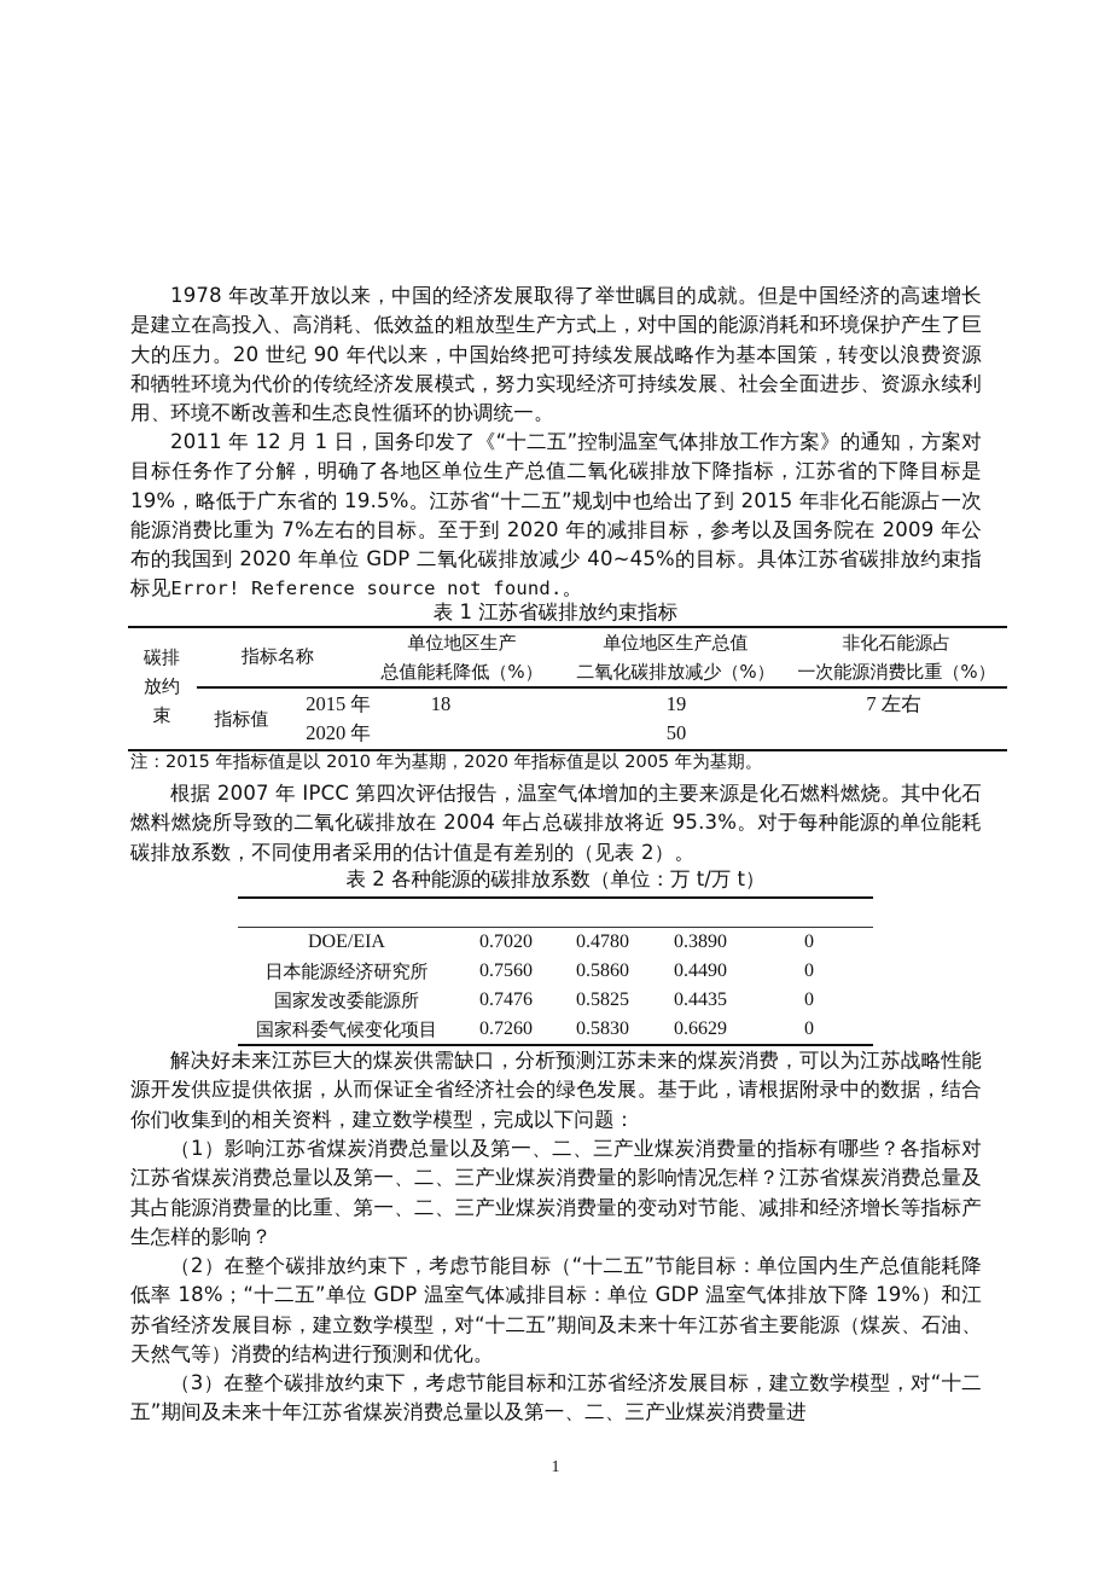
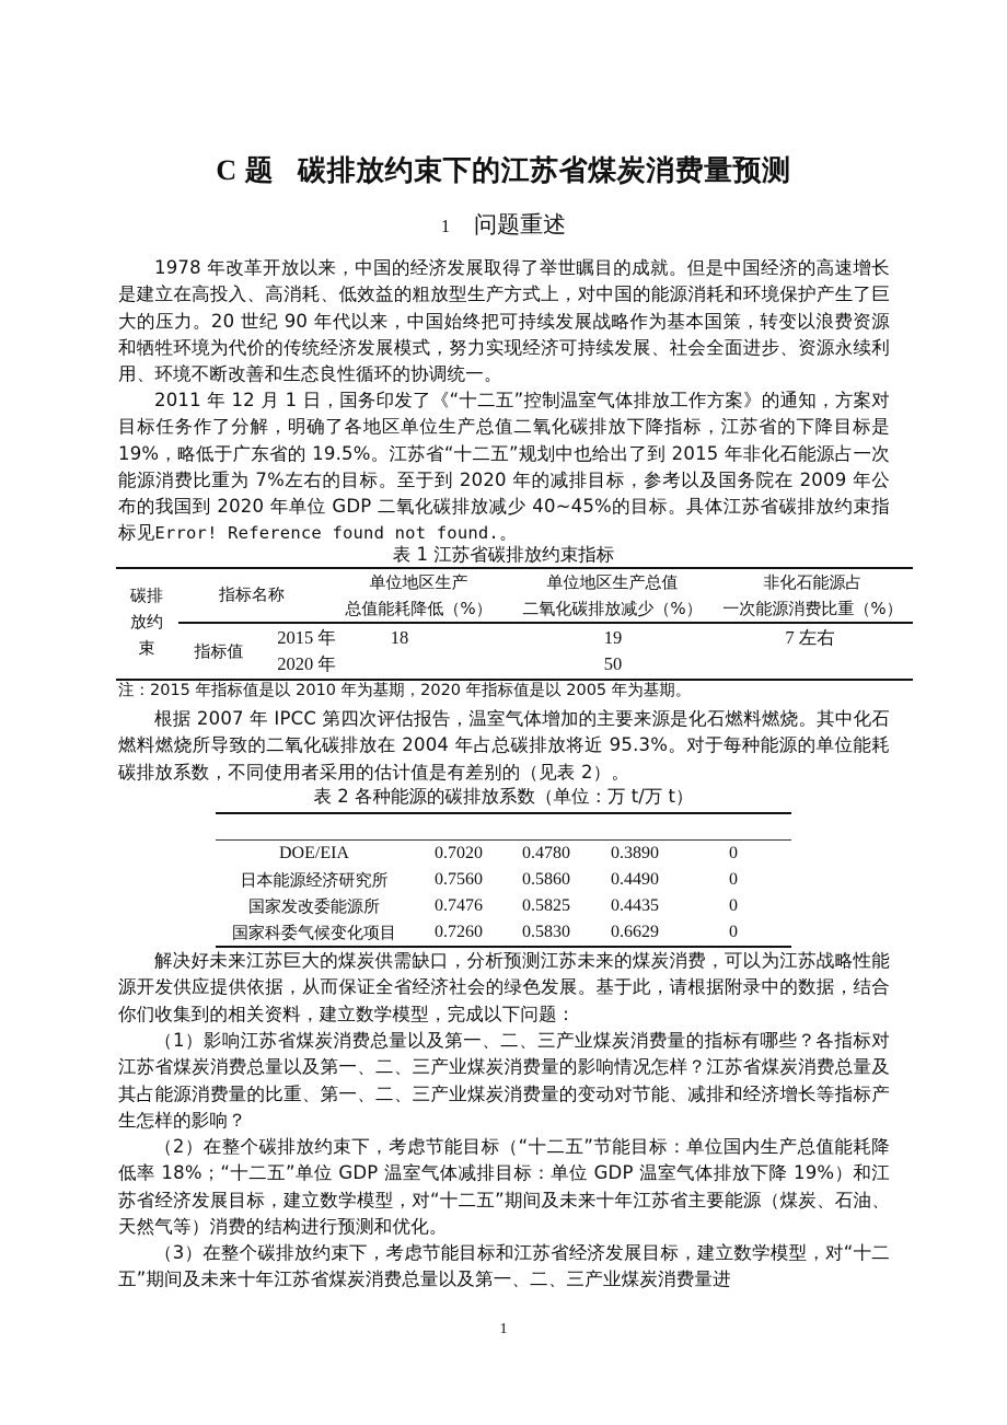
+ C 题 碳排放约束下的江苏省煤炭消费量预测
+ 1 问题重述
  1978 年改革开放以来，中国的经济发展取得了举世瞩目的成就。但是中国经济的高速增长是建立在高投入、高消耗、低效益的粗放型生产方式上，对中国的能源消耗和环境保护产生了巨大的压力。20 世纪 90 年代以来，中国始终把可持续发展战略作为基本国策，转变以浪费资源和牺牲环境为代价的传统经济发展模式，努力实现经济可持续发展、社会全面进步、资源永续利用、环境不断改善和生态良性循环的协调统一。
- 2011 年 12 月 1 日，国务印发了《“十二五”控制温室气体排放工作方案》的通知，方案对目标任务作了分解，明确了各地区单位生产总值二氧化碳排放下降指标，江苏省的下降目标是 19%，略低于广东省的 19.5%。江苏省“十二五”规划中也给出了到 2015 年非化石能源占一次能源消费比重为 7%左右的目标。至于到 2020 年的减排目标，参考以及国务院在 2009 年公布的我国到 2020 年单位 GDP 二氧化碳排放减少 40~45%的目标。具体江苏省碳排放约束指标见Error! Reference source not found.。
+ 2011 年 12 月 1 日，国务印发了《“十二五”控制温室气体排放工作方案》的通知，方案对目标任务作了分解，明确了各地区单位生产总值二氧化碳排放下降指标，江苏省的下降目标是 19%，略低于广东省的 19.5%。江苏省“十二五”规划中也给出了到 2015 年非化石能源占一次能源消费比重为 7%左右的目标。至于到 2020 年的减排目标，参考以及国务院在 2009 年公布的我国到 2020 年单位 GDP 二氧化碳排放减少 40~45%的目标。具体江苏省碳排放约束指标见Error! Reference found not found.。
  表 1 江苏省碳排放约束指标
  碳排
  放约
  束
  指标名称
  单位地区生产
  总值能耗降低（%）
  单位地区生产总值
  二氧化碳排放减少（%）
  非化石能源占
  一次能源消费比重（%）
  指标值
  2015 年
  2020 年
  18
  19
  7 左右
  50
  注：2015 年指标值是以 2010 年为基期，2020 年指标值是以 2005 年为基期。
  根据 2007 年 IPCC 第四次评估报告，温室气体增加的主要来源是化石燃料燃烧。其中化石燃料燃烧所导致的二氧化碳排放在 2004 年占总碳排放将近 95.3%。对于每种能源的单位能耗碳排放系数，不同使用者采用的估计值是有差别的（见表 2）。
  表 2 各种能源的碳排放系数（单位：万 t/万 t）
  DOE/EIA
  0.7020
  0.4780
  0.3890
  0
  日本能源经济研究所
  0.7560
  0.5860
  0.4490
  0
  国家发改委能源所
  0.7476
  0.5825
  0.4435
  0
  国家科委气候变化项目
  0.7260
  0.5830
  0.6629
  0
  解决好未来江苏巨大的煤炭供需缺口，分析预测江苏未来的煤炭消费，可以为江苏战略性能源开发供应提供依据，从而保证全省经济社会的绿色发展。基于此，请根据附录中的数据，结合你们收集到的相关资料，建立数学模型，完成以下问题：
  （1）影响江苏省煤炭消费总量以及第一、二、三产业煤炭消费量的指标有哪些？各指标对江苏省煤炭消费总量以及第一、二、三产业煤炭消费量的影响情况怎样？江苏省煤炭消费总量及其占能源消费量的比重、第一、二、三产业煤炭消费量的变动对节能、减排和经济增长等指标产生怎样的影响？
  （2）在整个碳排放约束下，考虑节能目标（“十二五”节能目标：单位国内生产总值能耗降低率 18%；“十二五”单位 GDP 温室气体减排目标：单位 GDP 温室气体排放下降 19%）和江苏省经济发展目标，建立数学模型，对“十二五”期间及未来十年江苏省主要能源（煤炭、石油、天然气等）消费的结构进行预测和优化。
  （3）在整个碳排放约束下，考虑节能目标和江苏省经济发展目标，建立数学模型，对“十二五”期间及未来十年江苏省煤炭消费总量以及第一、二、三产业煤炭消费量进
  1
